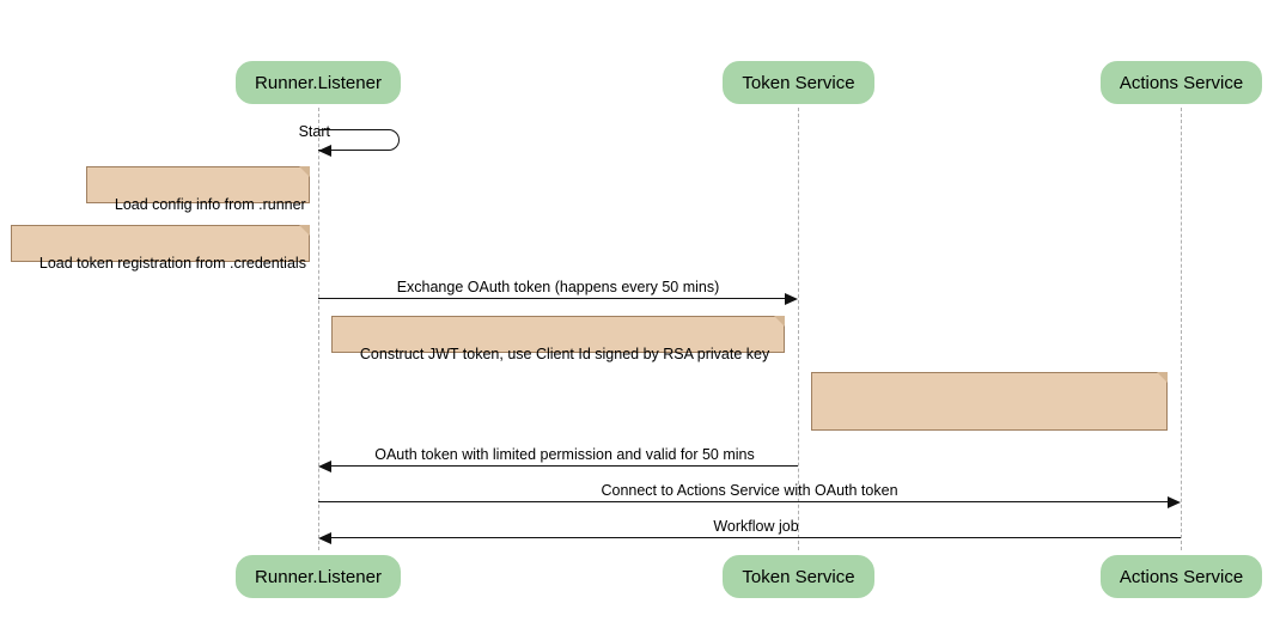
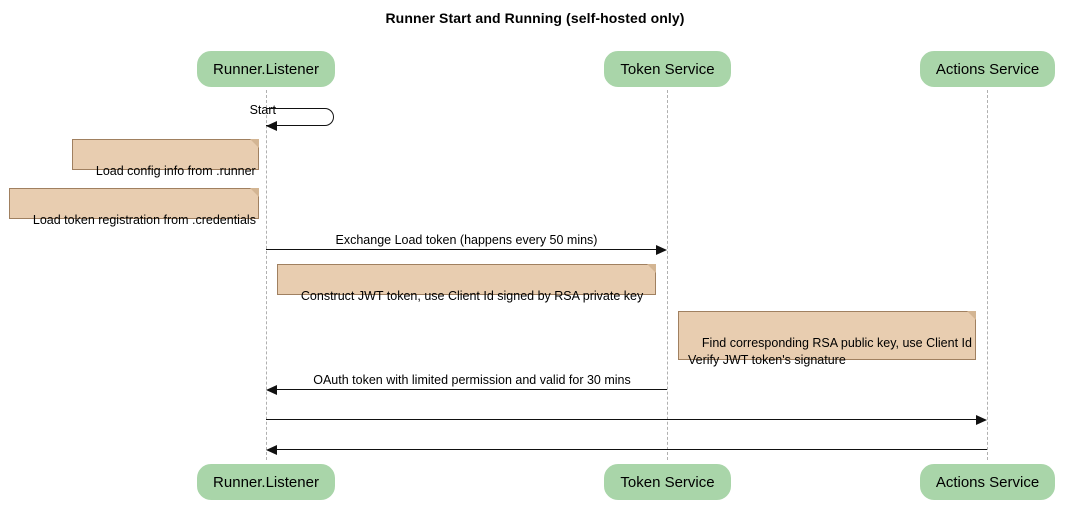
+ Runner Start and Running (self-hosted only)
  Runner.Listener
  Token Service
  Actions Service
  Start
  Load config info from .runner
  Load token registration from .credentials
- Exchange OAuth token (happens every 50 mins)
+ Exchange Load token (happens every 50 mins)
  Construct JWT token, use Client Id signed by RSA private key
+ Find corresponding RSA public key, use Client Id
+ Verify JWT token's signature
- OAuth token with limited permission and valid for 50 mins
+ OAuth token with limited permission and valid for 30 mins
- Connect to Actions Service with OAuth token
- Workflow job
  Runner.Listener
  Token Service
  Actions Service
